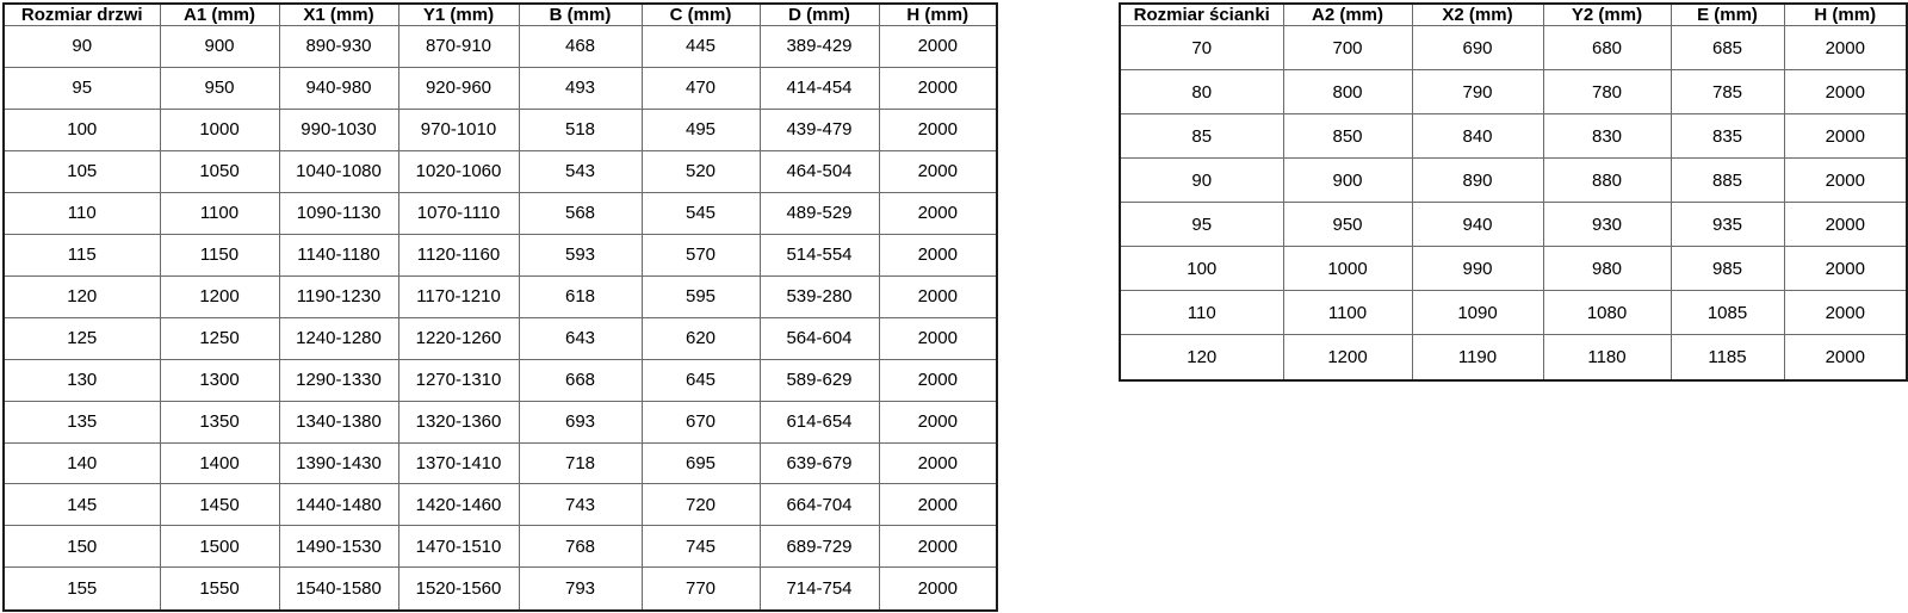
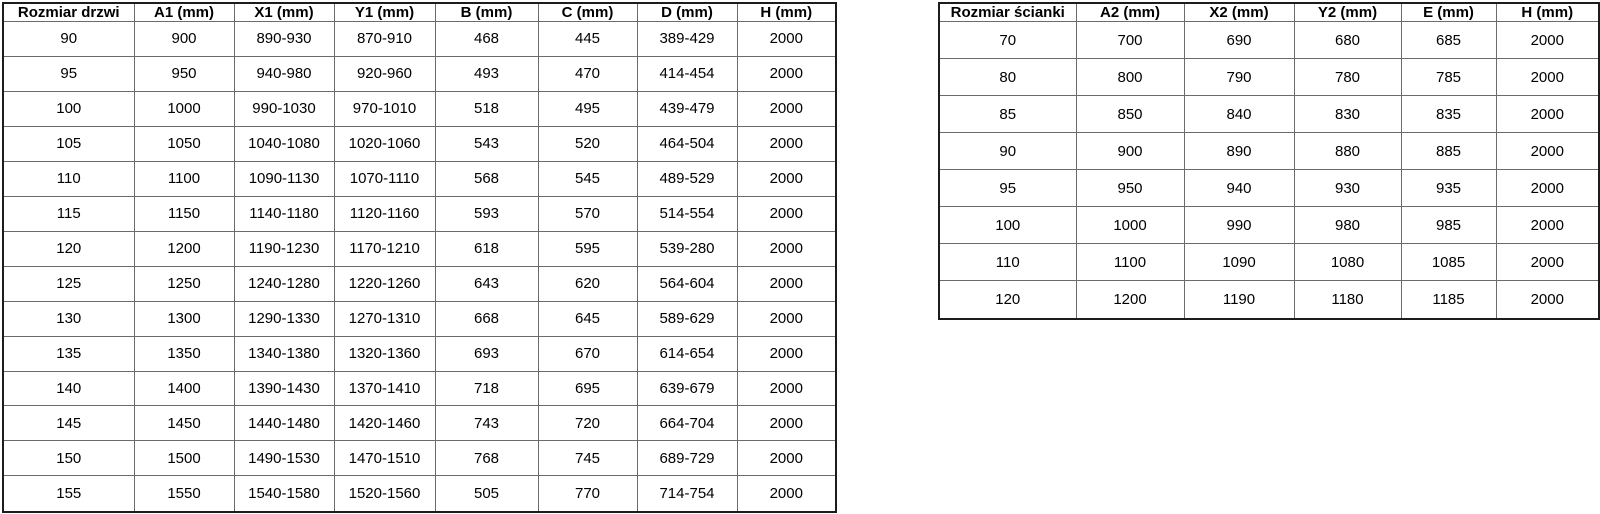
  Rozmiar drzwi	A1 (mm)	X1 (mm)	Y1 (mm)	B (mm)	C (mm)	D (mm)	H (mm)
  90	900	890-930	870-910	468	445	389-429	2000
  95	950	940-980	920-960	493	470	414-454	2000
  100	1000	990-1030	970-1010	518	495	439-479	2000
  105	1050	1040-1080	1020-1060	543	520	464-504	2000
  110	1100	1090-1130	1070-1110	568	545	489-529	2000
  115	1150	1140-1180	1120-1160	593	570	514-554	2000
  120	1200	1190-1230	1170-1210	618	595	539-280	2000
  125	1250	1240-1280	1220-1260	643	620	564-604	2000
  130	1300	1290-1330	1270-1310	668	645	589-629	2000
  135	1350	1340-1380	1320-1360	693	670	614-654	2000
  140	1400	1390-1430	1370-1410	718	695	639-679	2000
  145	1450	1440-1480	1420-1460	743	720	664-704	2000
  150	1500	1490-1530	1470-1510	768	745	689-729	2000
- 155	1550	1540-1580	1520-1560	793	770	714-754	2000
+ 155	1550	1540-1580	1520-1560	505	770	714-754	2000
  Rozmiar ścianki	A2 (mm)	X2 (mm)	Y2 (mm)	E (mm)	H (mm)
  70	700	690	680	685	2000
  80	800	790	780	785	2000
  85	850	840	830	835	2000
  90	900	890	880	885	2000
  95	950	940	930	935	2000
  100	1000	990	980	985	2000
  110	1100	1090	1080	1085	2000
  120	1200	1190	1180	1185	2000
